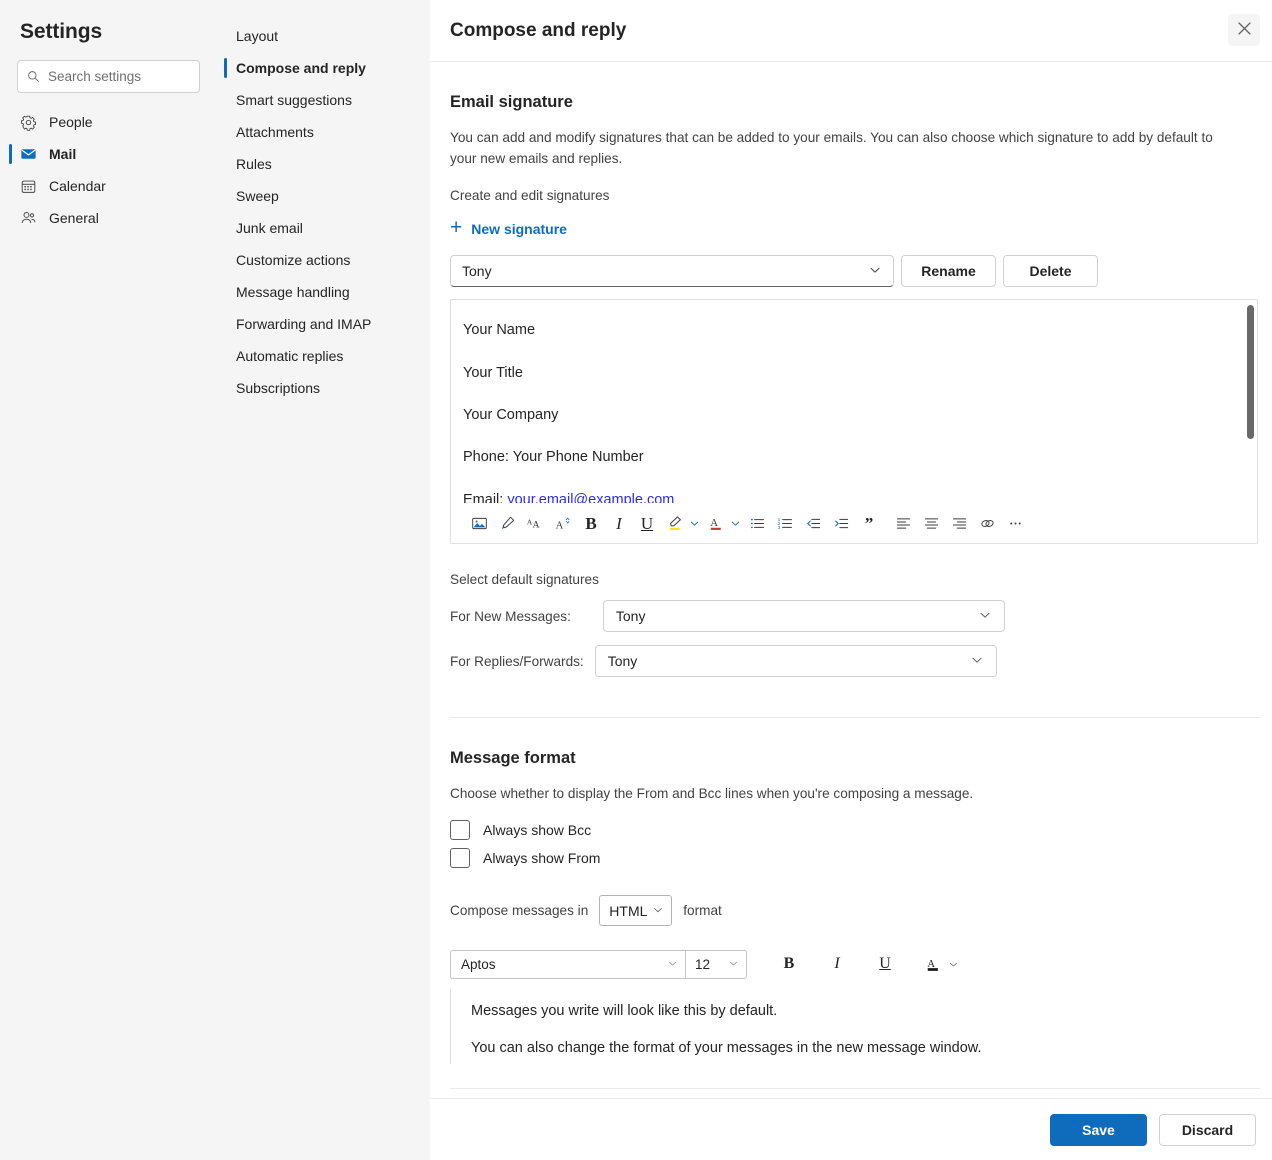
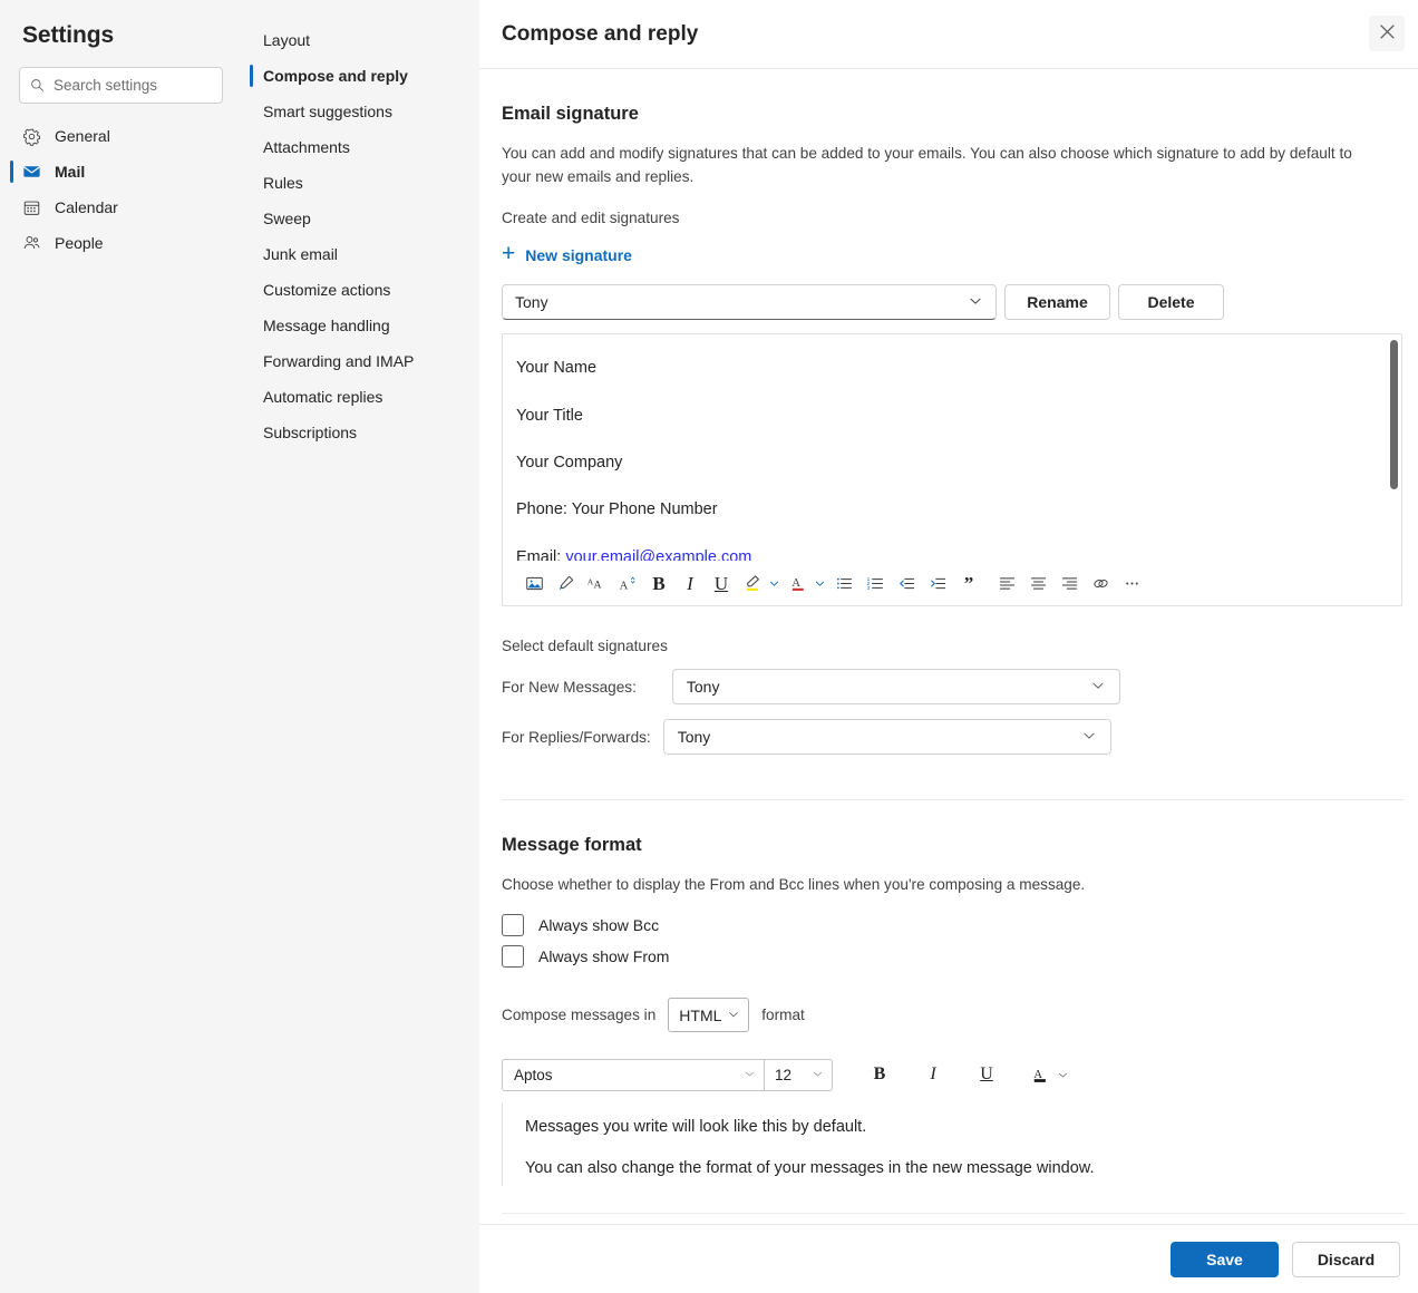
  Settings
  Search settings
- People
+ General
  Mail
  Calendar
- General
+ People
  Layout
  Compose and reply
  Smart suggestions
  Attachments
  Rules
  Sweep
  Junk email
  Customize actions
  Message handling
  Forwarding and IMAP
  Automatic replies
  Subscriptions
  Compose and reply
  Email signature
  You can add and modify signatures that can be added to your emails. You can also choose which signature to add by default to your new emails and replies.
  Create and edit signatures
  +
  New signature
  Tony
  Rename
  Delete
  Your Name
  Your Title
  Your Company
  Phone: Your Phone Number
  Email: your.email@example.com
  A
  A
  A
  B
  I
  U
  A
  ”
  Select default signatures
  For New Messages:
  Tony
  For Replies/Forwards:
  Tony
  Message format
  Choose whether to display the From and Bcc lines when you're composing a message.
  Always show Bcc
  Always show From
  Compose messages in
  HTML
  format
  Aptos
  12
  B
  I
  U
  A
  Messages you write will look like this by default.
  You can also change the format of your messages in the new message window.
  Save
  Discard
